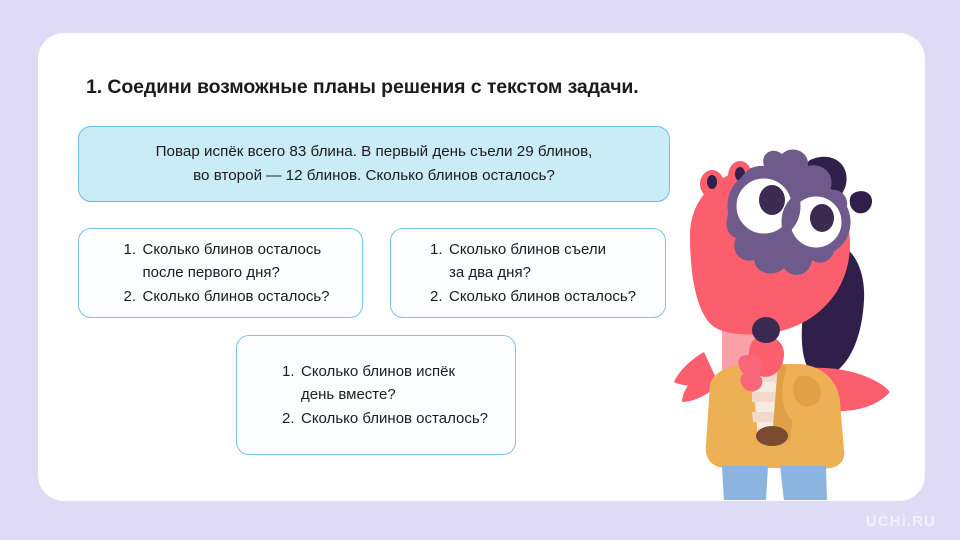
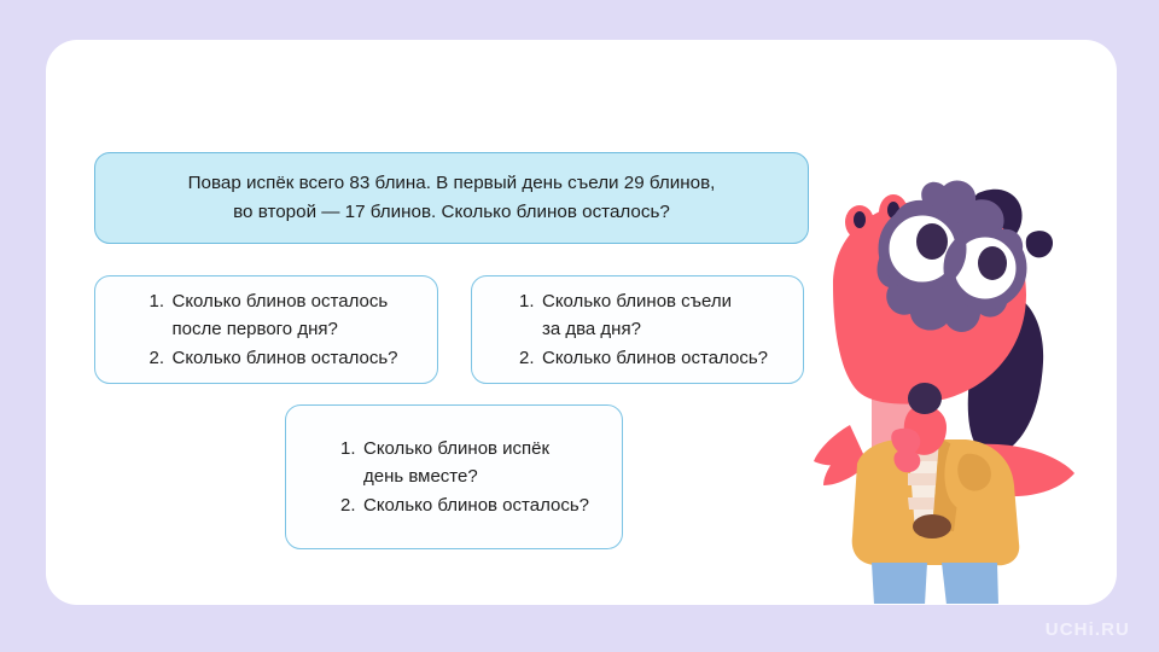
- 1. Соедини возможные планы решения с текстом задачи.
  Повар испёк всего 83 блина. В первый день съели 29 блинов,
- во второй — 12 блинов. Сколько блинов осталось?
+ во второй — 17 блинов. Сколько блинов осталось?
  1.
  Сколько блинов осталось
  после первого дня?
  2.
  Сколько блинов осталось?
  1.
  Сколько блинов съели
  за два дня?
  2.
  Сколько блинов осталось?
  1.
  Сколько блинов испёк
  день вместе?
  2.
  Сколько блинов осталось?
